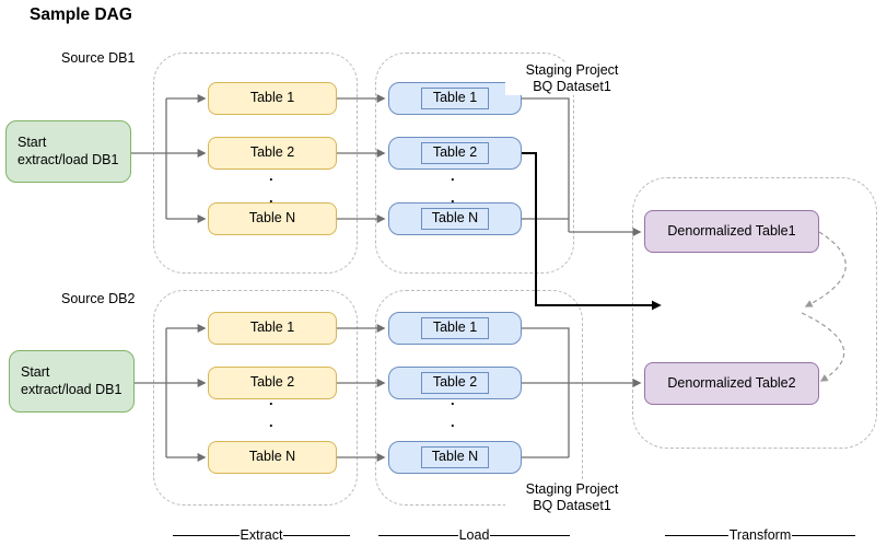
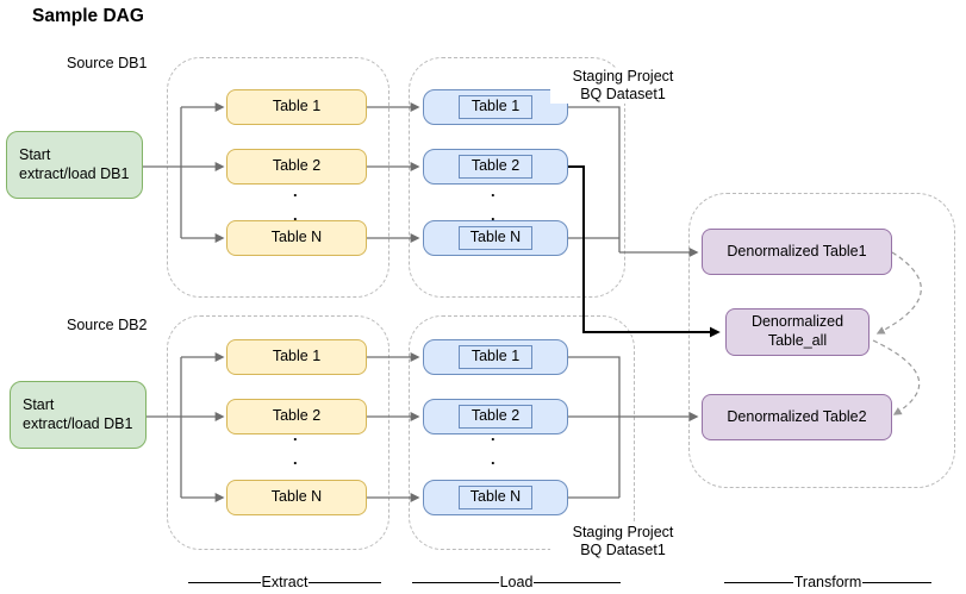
  Sample DAG
  Source DB1
  Source DB2
  Staging Project
  BQ Dataset1
  Staging Project
  BQ Dataset1
  Start extract/load DB1
  Start extract/load DB1
  Table 1
  Table 2
  Table N
  Table 1
  Table 2
  Table N
  Table 1
  Table 2
  Table N
  Table 1
  Table 2
  Table N
  Denormalized Table1
+ Denormalized
+ Table_all
  Denormalized Table2
  .
  .
  .
  .
  .
  .
  .
  .
  Extract
  Load
  Transform
